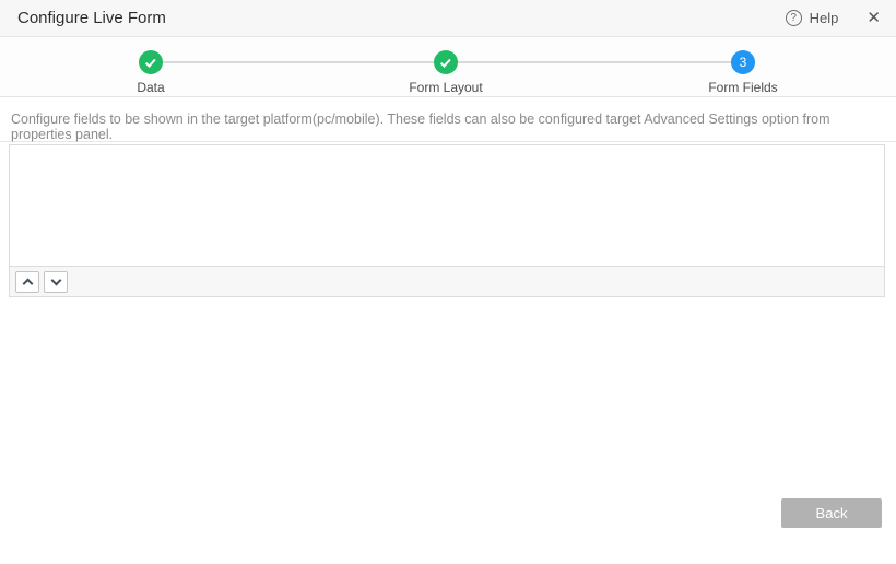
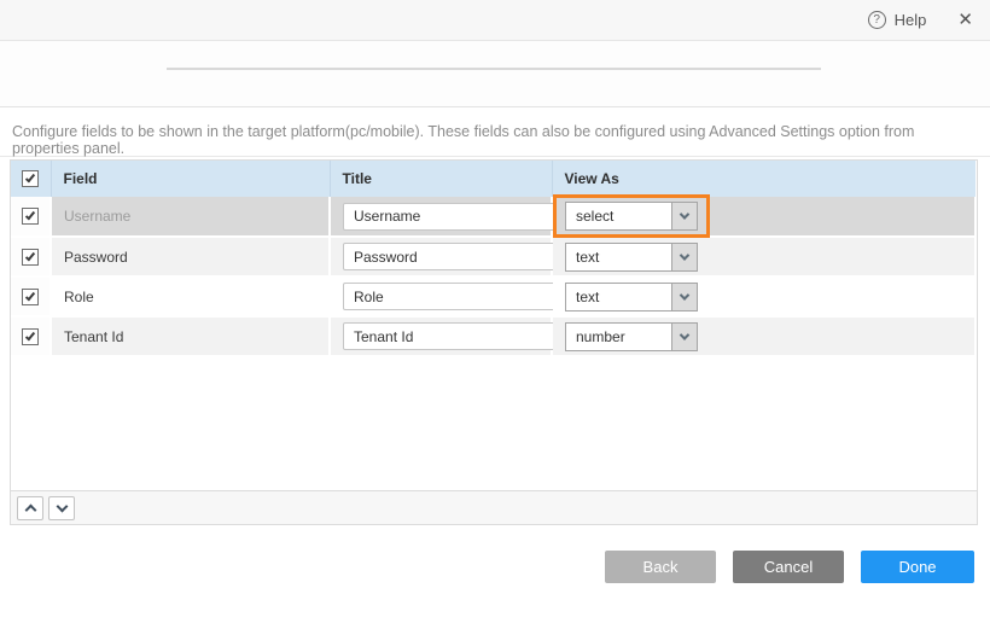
- Configure Live Form
  ?
  Help
  ✕
- Data
- Form Layout
- 3
- Form Fields
- Configure fields to be shown in the target platform(pc/mobile). These fields can also be configured target Advanced Settings option from properties panel.
+ Configure fields to be shown in the target platform(pc/mobile). These fields can also be configured using Advanced Settings option from properties panel.
+ 	Field	Title	View As
+ 	Username	Username	select
+ 	Password	Password	text
+ 	Role	Role	text
+ 	Tenant Id	Tenant Id	number
  Back
+ Cancel
+ Done
